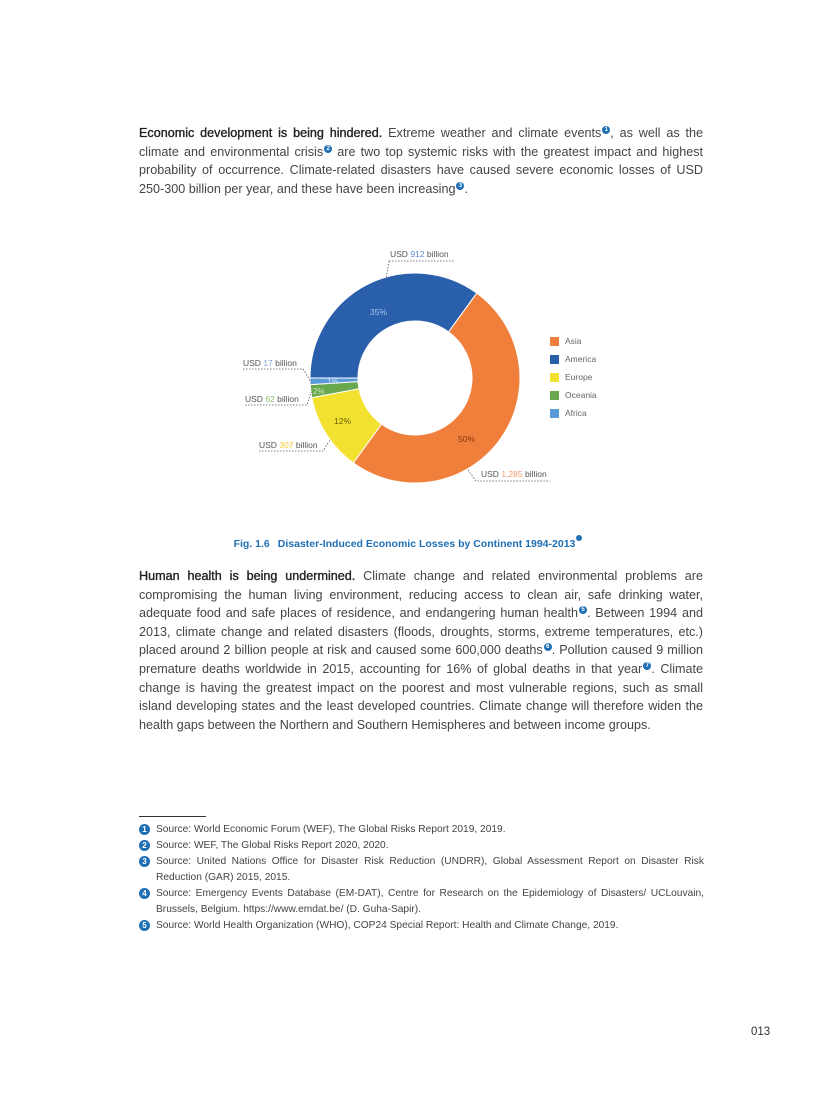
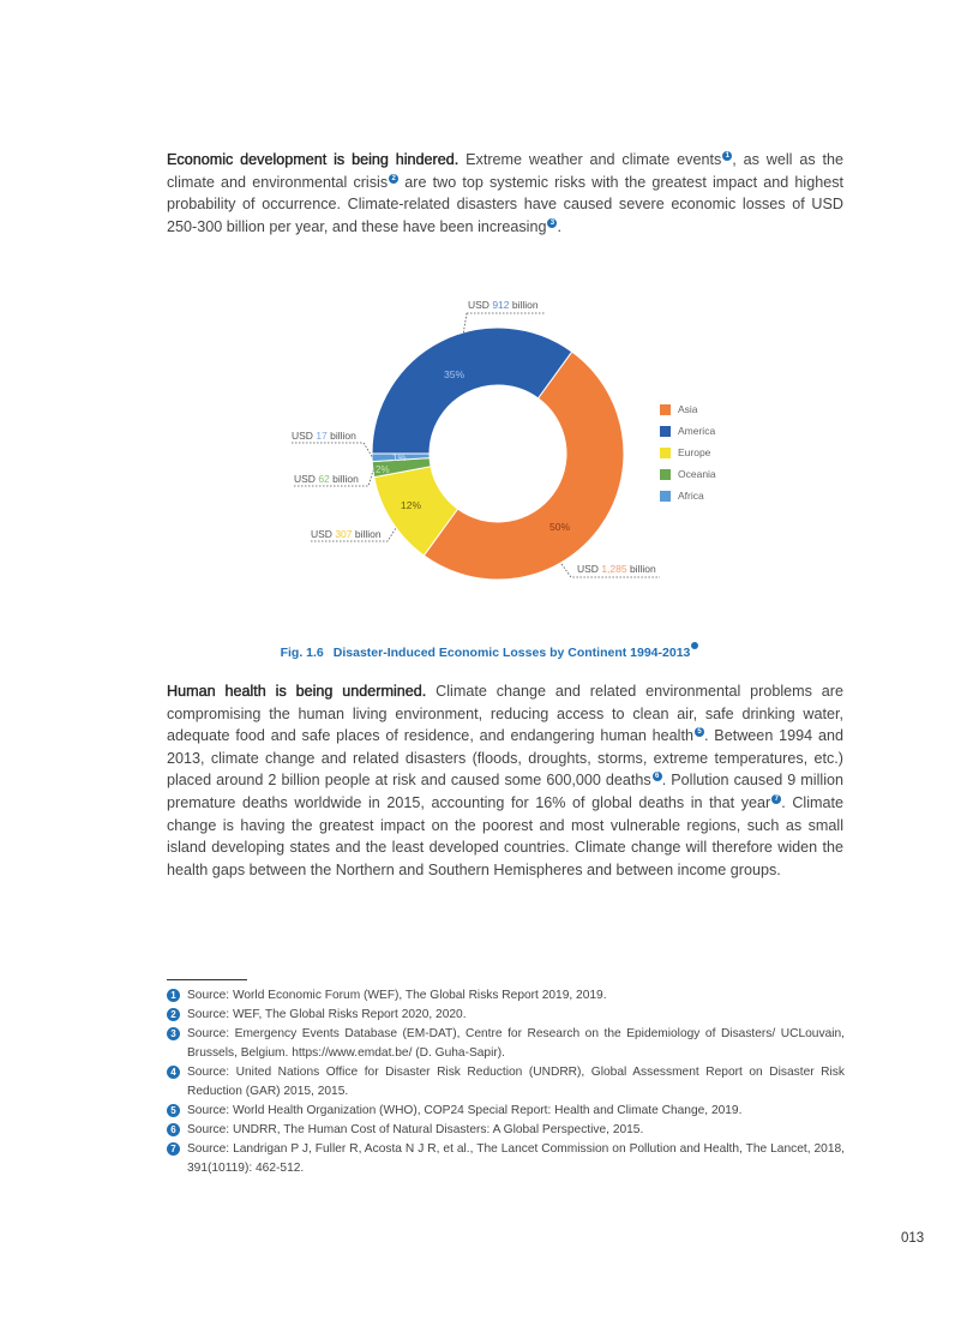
  Economic development is being hindered. Extreme weather and climate events , as well as the climate and environmental crisis are two top systemic risks with the greatest impact and highest probability of occurrence. Climate-related disasters have caused severe economic losses of USD 250-300 billion per year, and these have been increasing .
  35%
  50%
  12%
  2%
  1%
  USD 912 billion
  USD 17 billion
  USD 62 billion
  USD 307 billion
  USD 1,285 billion
  Asia
  America
  Europe
  Oceania
  Africa
  Fig. 1.6 Disaster-Induced Economic Losses by Continent 1994-2013
  Human health is being undermined. Climate change and related environmental problems are compromising the human living environment, reducing access to clean air, safe drinking water, adequate food and safe places of residence, and endangering human health . Between 1994 and 2013, climate change and related disasters (floods, droughts, storms, extreme temperatures, etc.) placed around 2 billion people at risk and caused some 600,000 deaths . Pollution caused 9 million premature deaths worldwide in 2015, accounting for 16% of global deaths in that year . Climate change is having the greatest impact on the poorest and most vulnerable regions, such as small island developing states and the least developed countries. Climate change will therefore widen the health gaps between the Northern and Southern Hemispheres and between income groups.
  1
  Source: World Economic Forum (WEF), The Global Risks Report 2019, 2019.
  2
  Source: WEF, The Global Risks Report 2020, 2020.
  3
- Source: United Nations Office for Disaster Risk Reduction (UNDRR), Global Assessment Report on Disaster Risk Reduction (GAR) 2015, 2015.
+ Source: Emergency Events Database (EM-DAT), Centre for Research on the Epidemiology of Disasters/ UCLouvain, Brussels, Belgium. https://www.emdat.be/ (D. Guha-Sapir).
  4
- Source: Emergency Events Database (EM-DAT), Centre for Research on the Epidemiology of Disasters/ UCLouvain, Brussels, Belgium. https://www.emdat.be/ (D. Guha-Sapir).
+ Source: United Nations Office for Disaster Risk Reduction (UNDRR), Global Assessment Report on Disaster Risk Reduction (GAR) 2015, 2015.
  5
  Source: World Health Organization (WHO), COP24 Special Report: Health and Climate Change, 2019.
+ 6
+ Source: UNDRR, The Human Cost of Natural Disasters: A Global Perspective, 2015.
+ 7
+ Source: Landrigan P J, Fuller R, Acosta N J R, et al., The Lancet Commission on Pollution and Health, The Lancet, 2018, 391(10119): 462-512.
  013
